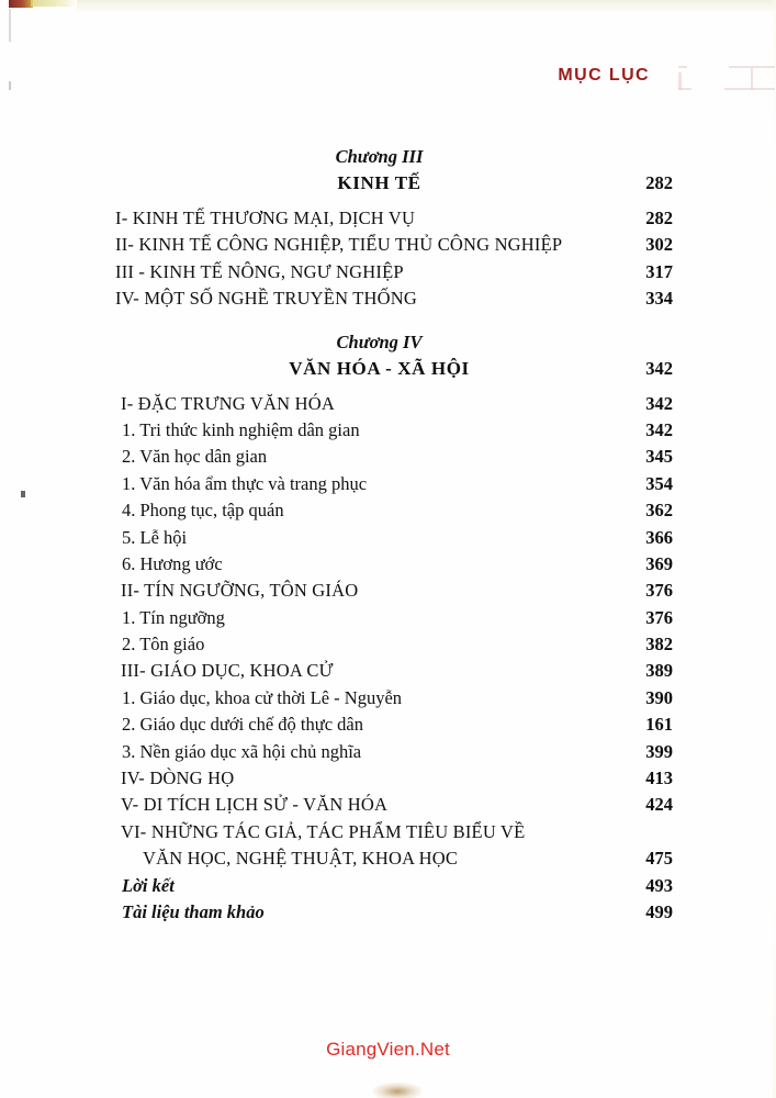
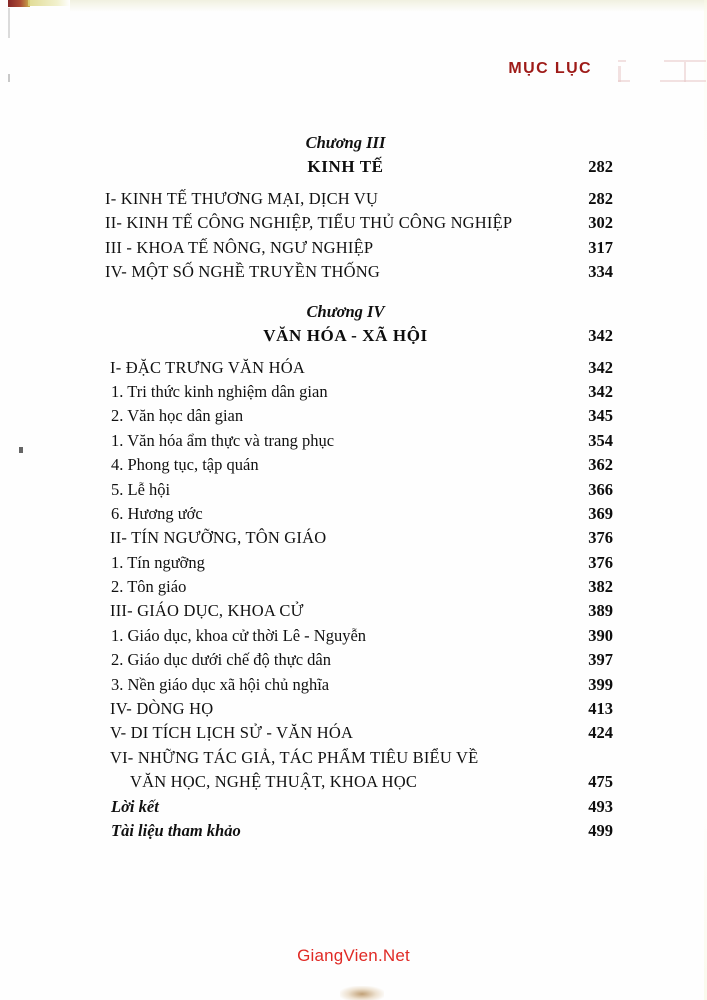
  MỤC LỤC
  Chương III
  KINH TẾ
  282
  I- KINH TẾ THƯƠNG MẠI, DỊCH VỤ
  282
  II- KINH TẾ CÔNG NGHIỆP, TIỂU THỦ CÔNG NGHIỆP
  302
- III - KINH TẾ NÔNG, NGƯ NGHIỆP
+ III - KHOA TẾ NÔNG, NGƯ NGHIỆP
  317
  IV- MỘT SỐ NGHỀ TRUYỀN THỐNG
  334
  Chương IV
  VĂN HÓA - XÃ HỘI
  342
  I- ĐẶC TRƯNG VĂN HÓA
  342
  1. Tri thức kinh nghiệm dân gian
  342
  2. Văn học dân gian
  345
  1. Văn hóa ẩm thực và trang phục
  354
  4. Phong tục, tập quán
  362
  5. Lễ hội
  366
  6. Hương ước
  369
  II- TÍN NGƯỠNG, TÔN GIÁO
  376
  1. Tín ngưỡng
  376
  2. Tôn giáo
  382
  III- GIÁO DỤC, KHOA CỬ
  389
  1. Giáo dục, khoa cử thời Lê - Nguyễn
  390
  2. Giáo dục dưới chế độ thực dân
- 161
+ 397
  3. Nền giáo dục xã hội chủ nghĩa
  399
  IV- DÒNG HỌ
  413
  V- DI TÍCH LỊCH SỬ - VĂN HÓA
  424
  VI- NHỮNG TÁC GIẢ, TÁC PHẨM TIÊU BIỂU VỀ
  VĂN HỌC, NGHỆ THUẬT, KHOA HỌC
  475
  Lời kết
  493
  Tài liệu tham khảo
  499
  GiangVien.Net
